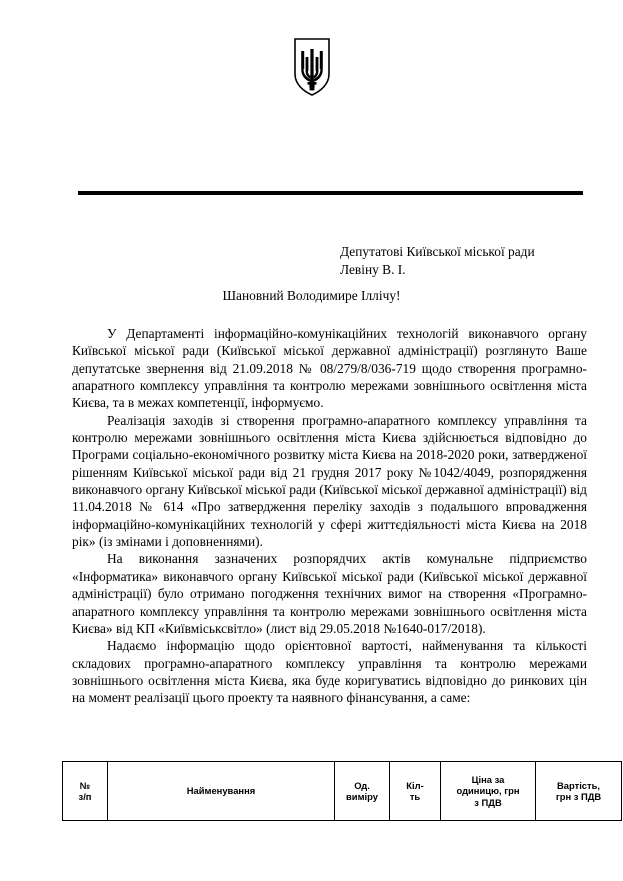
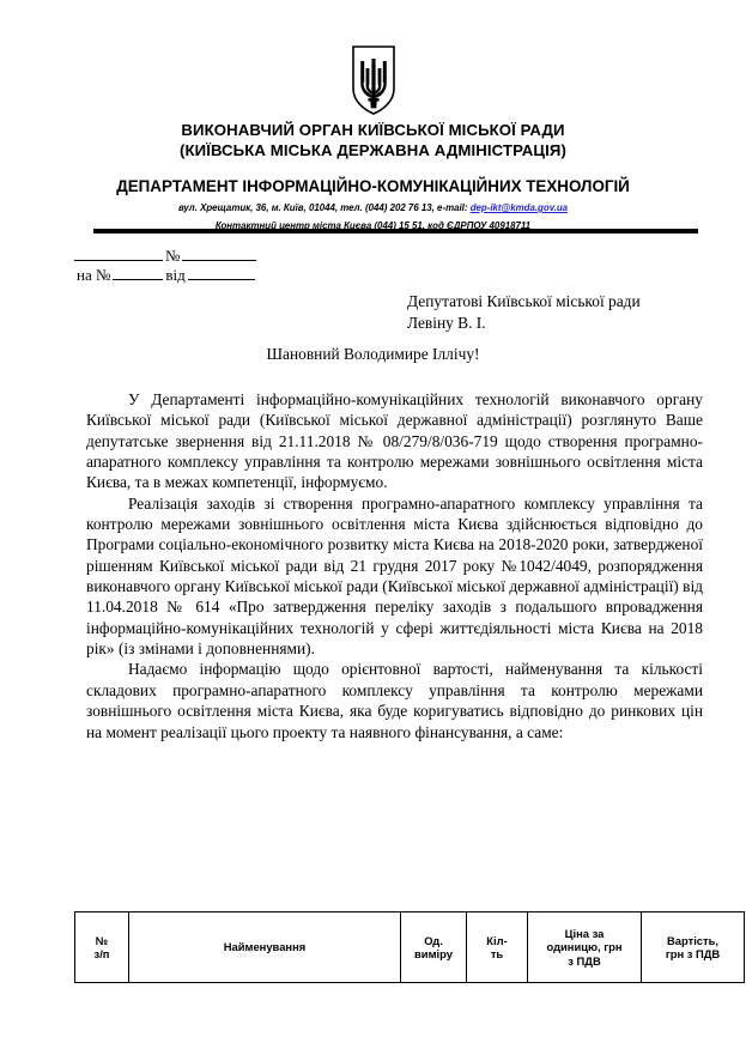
+ ВИКОНАВЧИЙ ОРГАН КИЇВСЬКОЇ МІСЬКОЇ РАДИ
+ (КИЇВСЬКА МІСЬКА ДЕРЖАВНА АДМІНІСТРАЦІЯ)
+ ДЕПАРТАМЕНТ ІНФОРМАЦІЙНО-КОМУНІКАЦІЙНИХ ТЕХНОЛОГІЙ
+ вул. Хрещатик, 36, м. Київ, 01044, тел. (044) 202 76 13, e-mail: dep-ikt@kmda.gov.ua
+ Контактний центр міста Києва (044) 15 51, код ЄДРПОУ 40918711
+ №
+ на № від
  Депутатові Київської міської ради
  Левіну В. І.
  Шановний Володимире Іллічу!
- У Департаменті інформаційно-комунікаційних технологій виконавчого органу Київської міської ради (Київської міської державної адміністрації) розглянуто Ваше депутатське звернення від 21.09.2018 № 08/279/8/036-719 щодо створення програмно-апаратного комплексу управління та контролю мережами зовнішнього освітлення міста Києва, та в межах компетенції, інформуємо.
+ У Департаменті інформаційно-комунікаційних технологій виконавчого органу Київської міської ради (Київської міської державної адміністрації) розглянуто Ваше депутатське звернення від 21.11.2018 № 08/279/8/036-719 щодо створення програмно-апаратного комплексу управління та контролю мережами зовнішнього освітлення міста Києва, та в межах компетенції, інформуємо.
  Реалізація заходів зі створення програмно-апаратного комплексу управління та контролю мережами зовнішнього освітлення міста Києва здійснюється відповідно до Програми соціально-економічного розвитку міста Києва на 2018-2020 роки, затвердженої рішенням Київської міської ради від 21 грудня 2017 року №1042/4049, розпорядження виконавчого органу Київської міської ради (Київської міської державної адміністрації) від 11.04.2018 № 614 «Про затвердження переліку заходів з подальшого впровадження інформаційно-комунікаційних технологій у сфері життєдіяльності міста Києва на 2018 рік» (із змінами і доповненнями).
- На виконання зазначених розпорядчих актів комунальне підприємство «Інформатика» виконавчого органу Київської міської ради (Київської міської державної адміністрації) було отримано погодження технічних вимог на створення «Програмно-апаратного комплексу управління та контролю мережами зовнішнього освітлення міста Києва» від КП «Київміськсвітло» (лист від 29.05.2018 №1640-017/2018).
  Надаємо інформацію щодо орієнтовної вартості, найменування та кількості складових програмно-апаратного комплексу управління та контролю мережами зовнішнього освітлення міста Києва, яка буде коригуватись відповідно до ринкових цін на момент реалізації цього проекту та наявного фінансування, а саме:
  № з/п	Найменування	Од. виміру	Кіл- ть	Ціна за одиницю, грн з ПДВ	Вартість, грн з ПДВ
